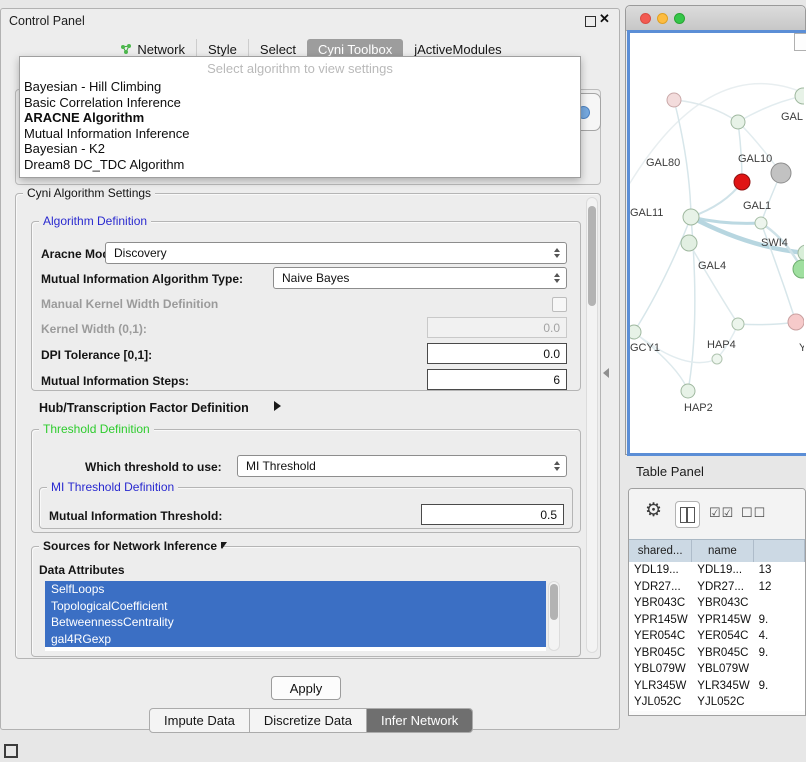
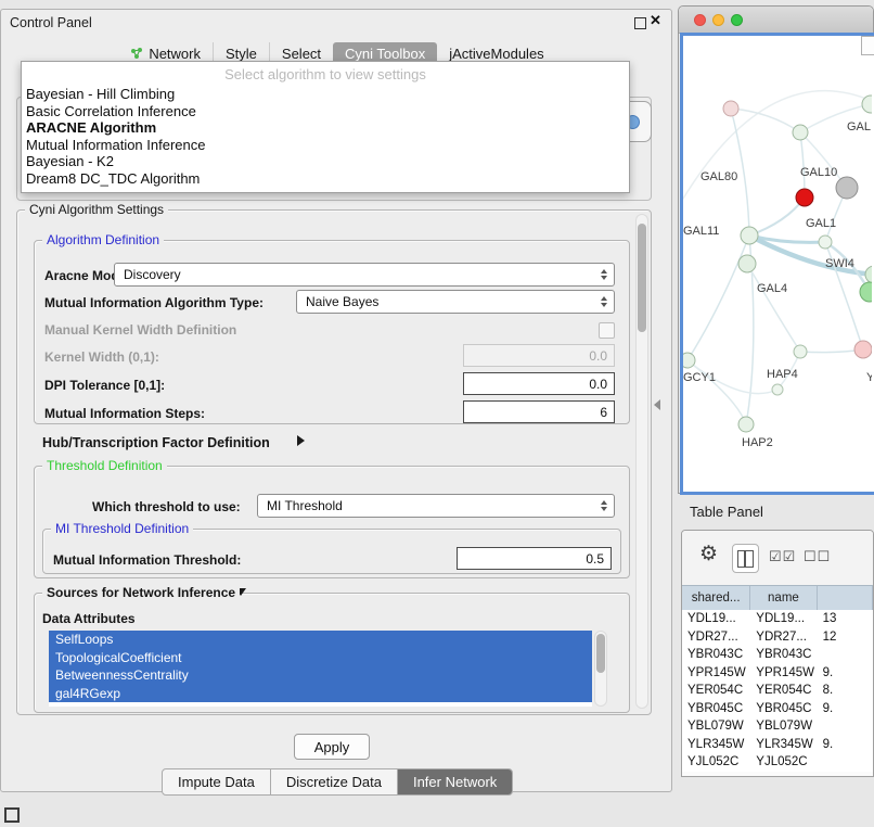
  Control Panel
  ✕
  Network
  Style
  Select
  Cyni Toolbox
  jActiveModules
  Select algorithm to view settings
  Bayesian - Hill Climbing
  Basic Correlation Inference
  ARACNE Algorithm
  Mutual Information Inference
  Bayesian - K2
  Dream8 DC_TDC Algorithm
  Cyni Algorithm Settings
  Algorithm Definition
  Aracne Mo
  Discovery
  Mutual Information Algorithm Type:
  Naive Bayes
  Manual Kernel Width Definition
  Kernel Width (0,1):
  0.0
  DPI Tolerance [0,1]:
  0.0
  Mutual Information Steps:
  6
  Hub/Transcription Factor Definition
  Threshold Definition
  Which threshold to use:
  MI Threshold
  MI Threshold Definition
  Mutual Information Threshold:
  0.5
  Sources for Network Inference
  Data Attributes
  SelfLoops
  TopologicalCoefficient
  BetweennessCentrality
  gal4RGexp
  Apply
  Impute Data
  Discretize Data
  Infer Network
  GAL80
  GAL10
  GAL11
  GAL1
  SWI4
  GAL4
  GCY1
  HAP4
  HAP2
  GAL
  Y
  Table Panel
  ⚙
  ☑☑
  ☐☐
  shared...
  name
  YDL19...
  YDL19...
  13
  YDR27...
  YDR27...
  12
  YBR043C
  YBR043C
  YPR145W
  YPR145W
  9.
  YER054C
  YER054C
- 4.
+ 8.
  YBR045C
  YBR045C
  9.
  YBL079W
  YBL079W
  YLR345W
  YLR345W
  9.
  YJL052C
  YJL052C
